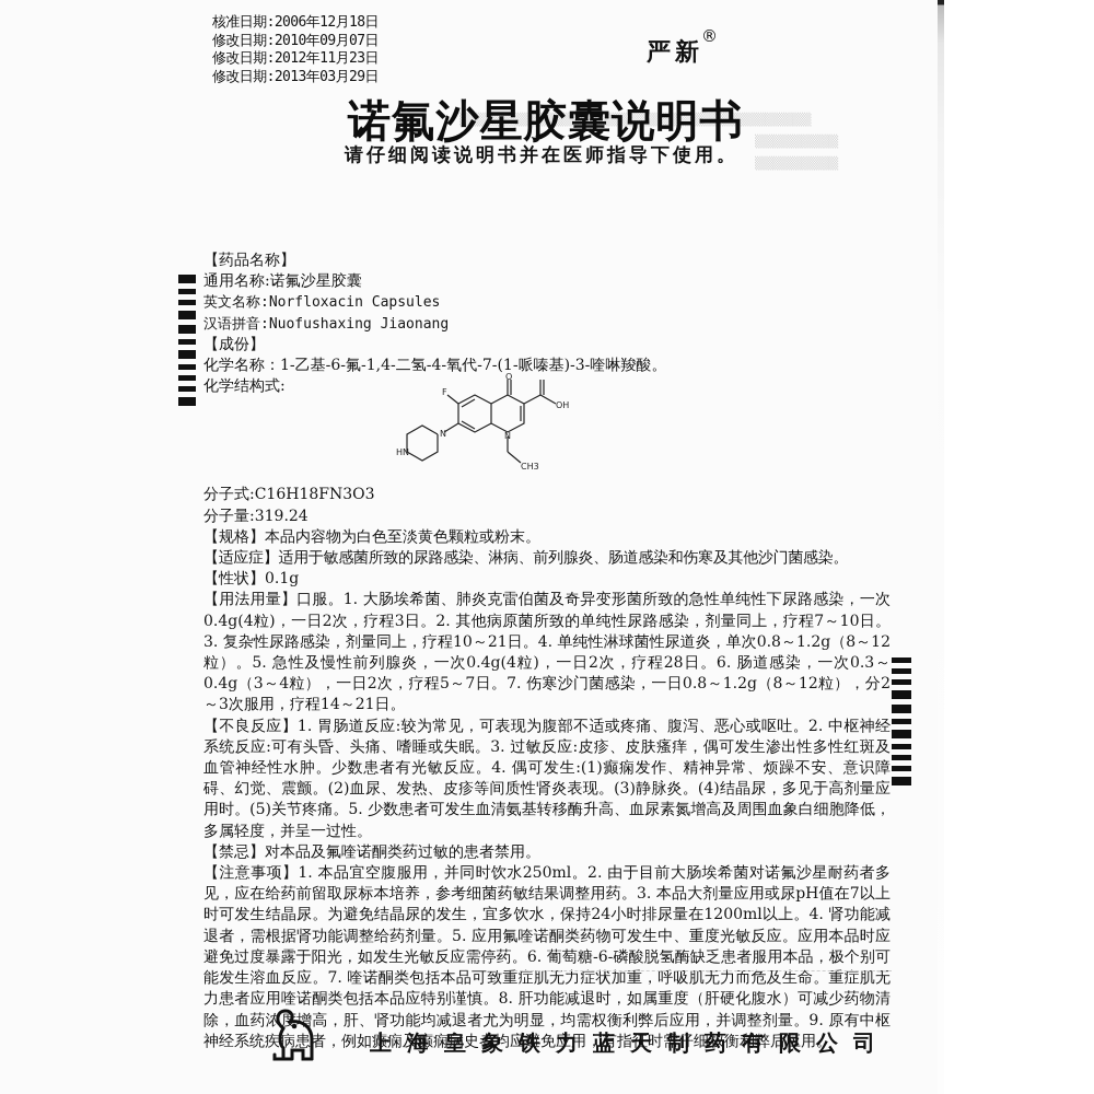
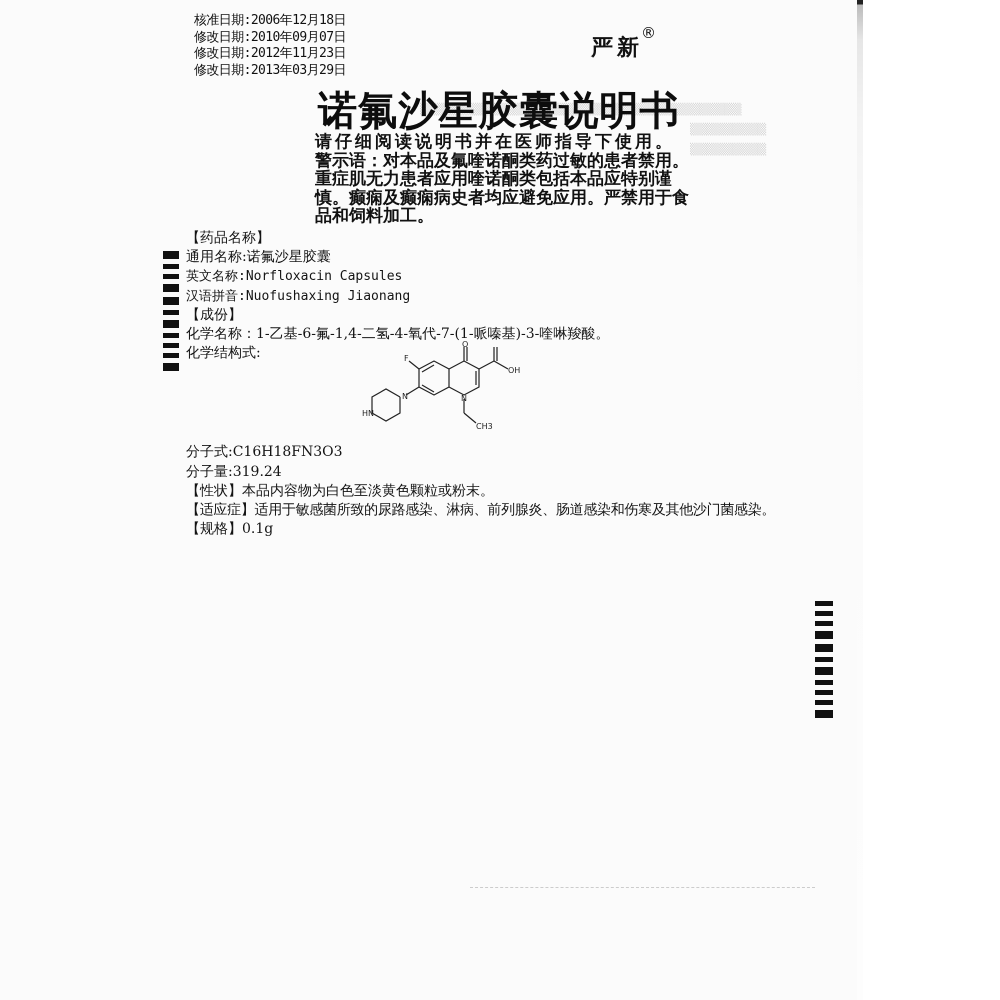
  ▒▒▒▒▒▒▒▒▒▒▒▒▒▒▒▒▒▒▒▒▒▒▒▒▒▒▒▒▒▒▒▒▒▒▒▒▒▒
  ▒▒▒▒▒▒▒▒▒
  ▒▒▒▒▒▒▒▒▒
  核准日期:2006年12月18日
  修改日期:2010年09月07日
  修改日期:2012年11月23日
  修改日期:2013年03月29日
  严新®
  诺氟沙星胶囊说明书
  请仔细阅读说明书并在医师指导下使用。
+ 警示语：对本品及氟喹诺酮类药过敏的患者禁用。重症肌无力患者应用喹诺酮类包括本品应特别谨慎。癫痫及癫痫病史者均应避免应用。严禁用于食品和饲料加工。
  【药品名称】
  通用名称:诺氟沙星胶囊
  英文名称:Norfloxacin Capsules
  汉语拼音:Nuofushaxing Jiaonang
  【成份】
  化学名称：1-乙基-6-氟-1,4-二氢-4-氧代-7-(1-哌嗪基)-3-喹啉羧酸。
  化学结构式:
  F
  O
  OH
  N
  N
  HN
  CH3
  分子式:C16H18FN3O3
  分子量:319.24
- 【规格】本品内容物为白色至淡黄色颗粒或粉末。
+ 【性状】本品内容物为白色至淡黄色颗粒或粉末。
  【适应症】适用于敏感菌所致的尿路感染、淋病、前列腺炎、肠道感染和伤寒及其他沙门菌感染。
- 【性状】0.1g
+ 【规格】0.1g
- 【用法用量】口服。1. 大肠埃希菌、肺炎克雷伯菌及奇异变形菌所致的急性单纯性下尿路感染，一次0.4g(4粒)，一日2次，疗程3日。2. 其他病原菌所致的单纯性尿路感染，剂量同上，疗程7～10日。3. 复杂性尿路感染，剂量同上，疗程10～21日。4. 单纯性淋球菌性尿道炎，单次0.8～1.2g（8～12粒）。5. 急性及慢性前列腺炎，一次0.4g(4粒)，一日2次，疗程28日。6. 肠道感染，一次0.3～0.4g（3～4粒），一日2次，疗程5～7日。7. 伤寒沙门菌感染，一日0.8～1.2g（8～12粒），分2～3次服用，疗程14～21日。
- 【不良反应】1. 胃肠道反应:较为常见，可表现为腹部不适或疼痛、腹泻、恶心或呕吐。2. 中枢神经系统反应:可有头昏、头痛、嗜睡或失眠。3. 过敏反应:皮疹、皮肤瘙痒，偶可发生渗出性多性红斑及血管神经性水肿。少数患者有光敏反应。4. 偶可发生:(1)癫痫发作、精神异常、烦躁不安、意识障碍、幻觉、震颤。(2)血尿、发热、皮疹等间质性肾炎表现。(3)静脉炎。(4)结晶尿，多见于高剂量应用时。(5)关节疼痛。5. 少数患者可发生血清氨基转移酶升高、血尿素氮增高及周围血象白细胞降低，多属轻度，并呈一过性。
- 【禁忌】对本品及氟喹诺酮类药过敏的患者禁用。
- 【注意事项】1. 本品宜空腹服用，并同时饮水250ml。2. 由于目前大肠埃希菌对诺氟沙星耐药者多见，应在给药前留取尿标本培养，参考细菌药敏结果调整用药。3. 本品大剂量应用或尿pH值在7以上时可发生结晶尿。为避免结晶尿的发生，宜多饮水，保持24小时排尿量在1200ml以上。4. 肾功能减退者，需根据肾功能调整给药剂量。5. 应用氟喹诺酮类药物可发生中、重度光敏反应。应用本品时应避免过度暴露于阳光，如发生光敏反应需停药。6. 葡萄糖-6-磷酸脱氢酶缺乏患者服用本品，极个别可能发生溶血反应。7. 喹诺酮类包括本品可致重症肌无力症状加重，呼吸肌无力而危及生命。重症肌无力患者应用喹诺酮类包括本品应特别谨慎。8. 肝功能减退时，如属重度（肝硬化腹水）可减少药物清除，血药浓度增高，肝、肾功能均减退者尤为明显，均需权衡利弊后应用，并调整剂量。9. 原有中枢神经系统疾病患者，例如癫痫及癫痫病史者均应避免应用，有指征时需仔细权衡利弊后应用。
- 上海皇象铁力蓝天制药有限公司
